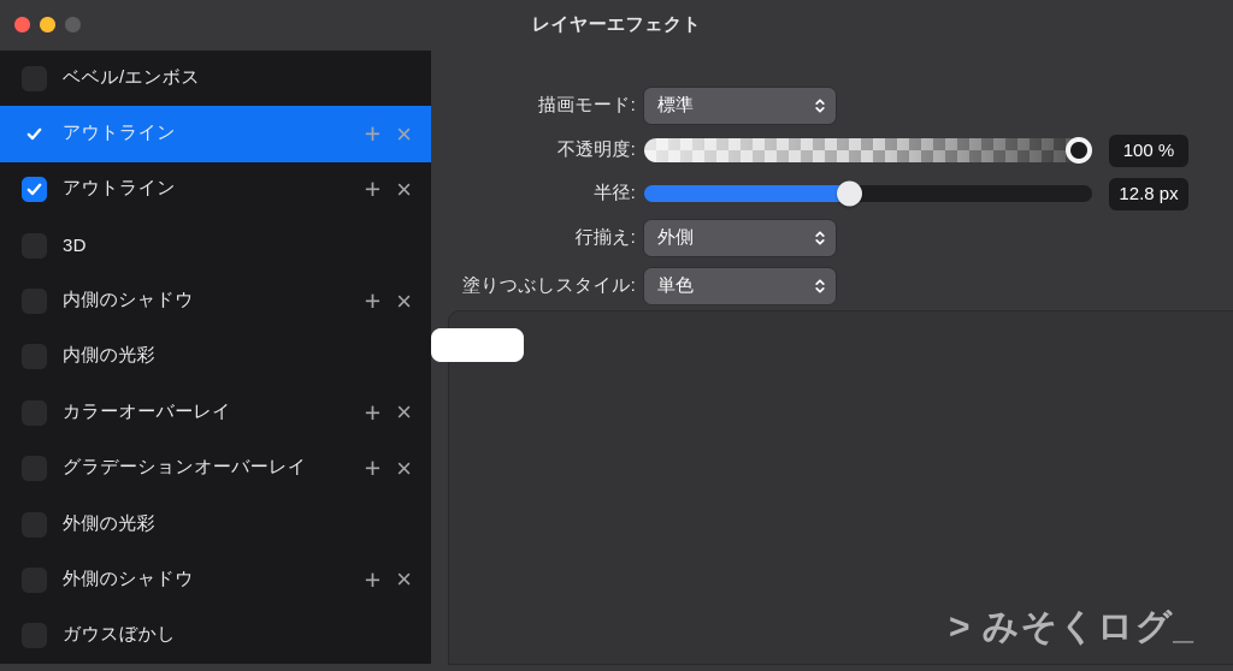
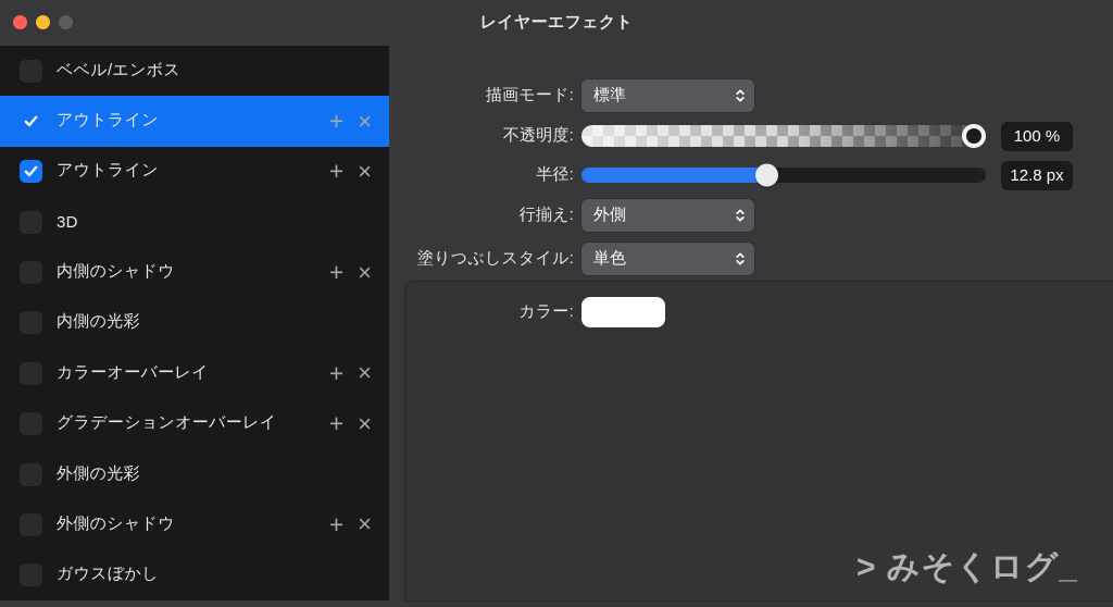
  レイヤーエフェクト
  ベベル/エンボス
  アウトライン
  +
  ×
  アウトライン
  +
  ×
  3D
  内側のシャドウ
  +
  ×
  内側の光彩
  カラーオーバーレイ
  +
  ×
  グラデーションオーバーレイ
  +
  ×
  外側の光彩
  外側のシャドウ
  +
  ×
  ガウスぼかし
  描画モード:
  標準
  不透明度:
  100 %
  半径:
  12.8 px
  行揃え:
  外側
  塗りつぶしスタイル:
  単色
+ カラー:
  > みそくログ_
